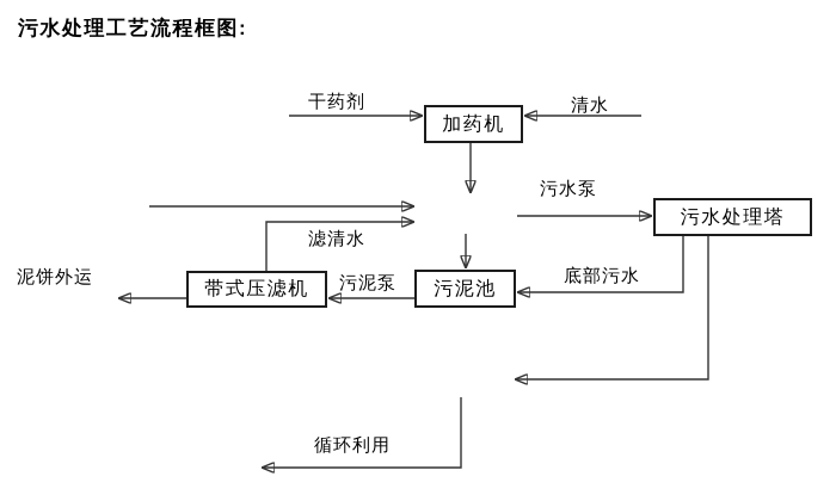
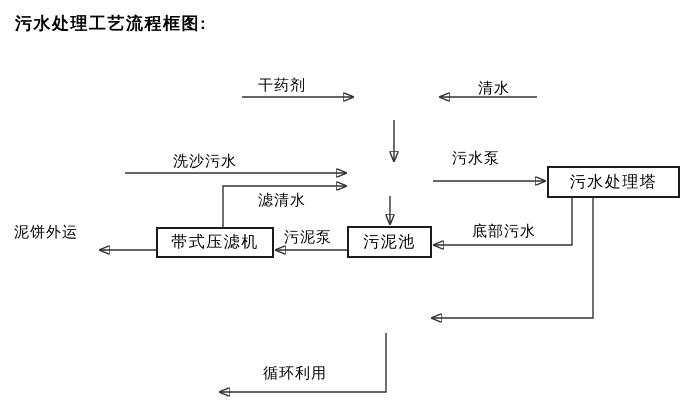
  污水处理工艺流程框图:
- 加药机
  污水处理塔
  污泥池
  带式压滤机
  干药剂
  清水
+ 洗沙污水
  污水泵
  滤清水
  污泥泵
  底部污水
  泥饼外运
  循环利用
